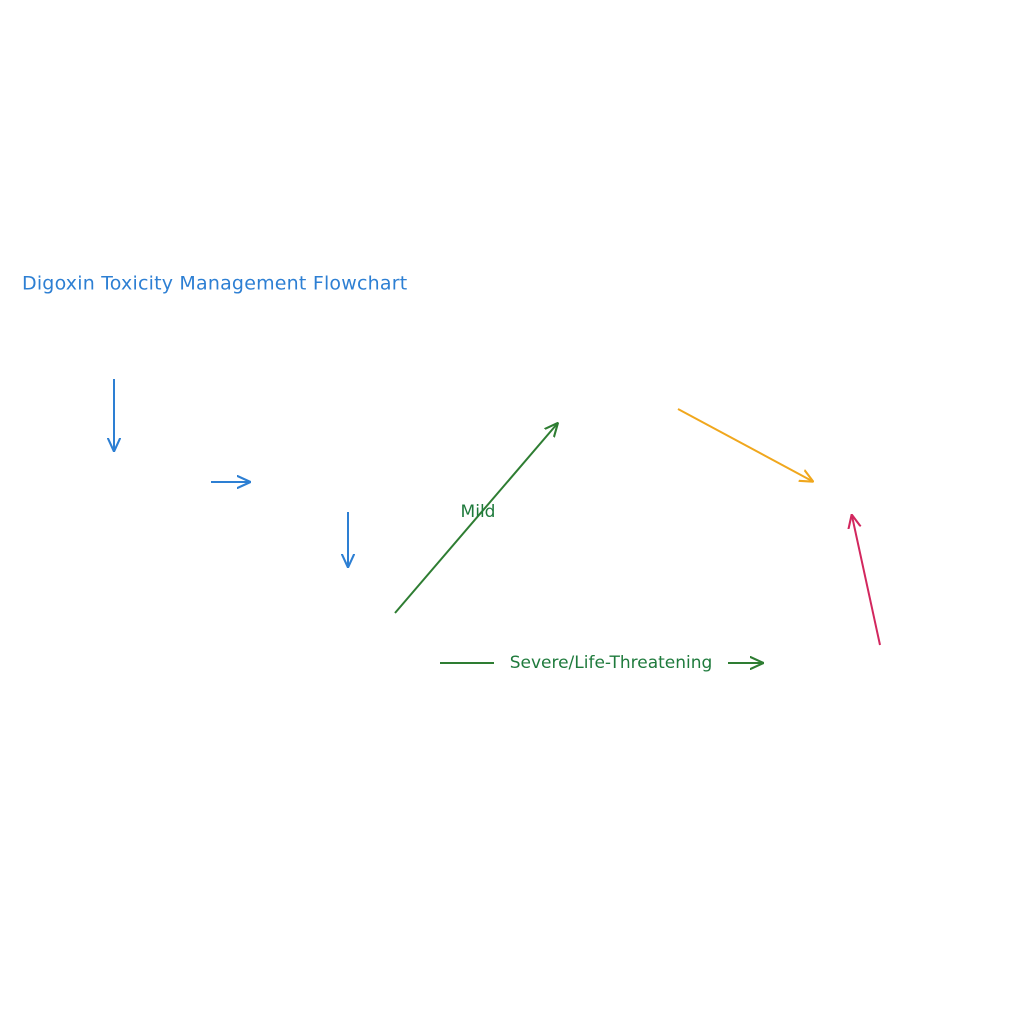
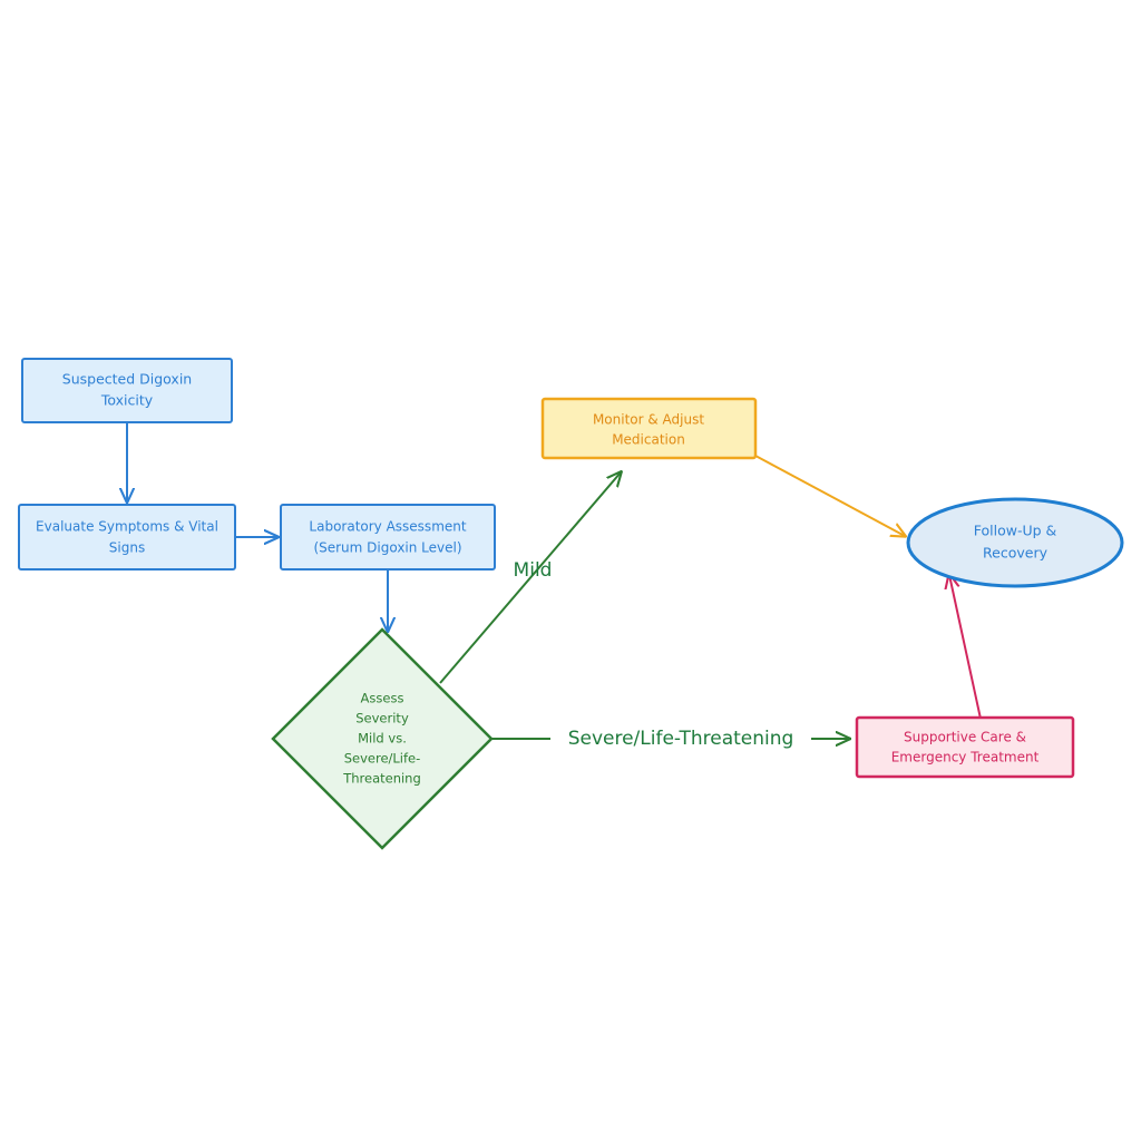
- Digoxin Toxicity Management Flowchart
  Mild
  Severe/Life-Threatening
+ Suspected Digoxin
+ Toxicity
+ Evaluate Symptoms & Vital
+ Signs
+ Laboratory Assessment
+ (Serum Digoxin Level)
+ Assess
+ Severity
+ Mild vs.
+ Severe/Life-
+ Threatening
+ Monitor & Adjust
+ Medication
+ Supportive Care &
+ Emergency Treatment
+ Follow-Up &
+ Recovery
